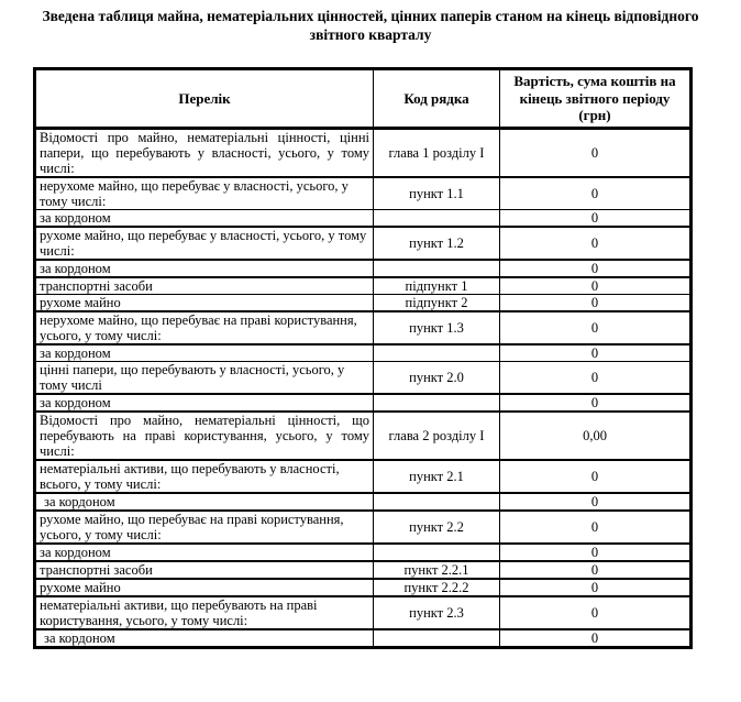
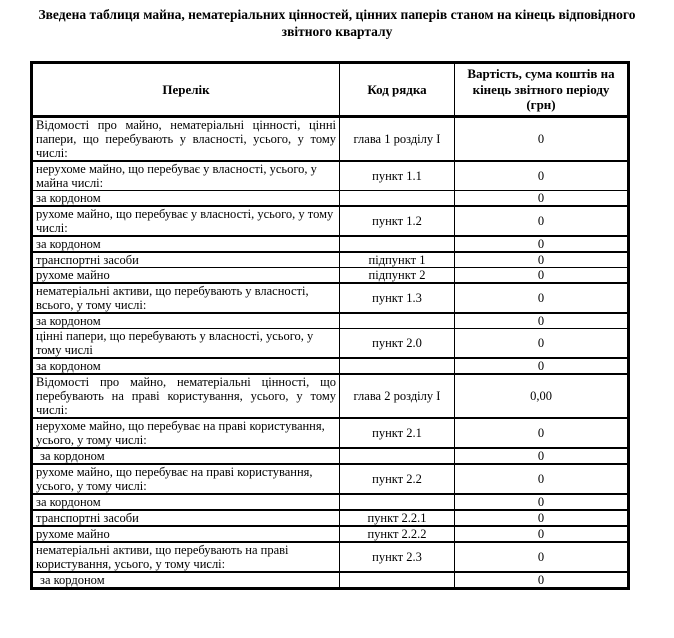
  Зведена таблиця майна, нематеріальних цінностей, цінних паперів станом на кінець відповідного звітного кварталу
  Перелік	Код рядка	Вартість, сума коштів на кінець звітного періоду (грн)
  Відомості про майно, нематеріальні цінності, цінні папери, що перебувають у власності, усього, у тому числі:	глава 1 розділу I	0
- нерухоме майно, що перебуває у власності, усього, у тому числі:	пункт 1.1	0
+ нерухоме майно, що перебуває у власності, усього, у майна числі:	пункт 1.1	0
  за кордоном		0
  рухоме майно, що перебуває у власності, усього, у тому числі:	пункт 1.2	0
  за кордоном		0
  транспортні засоби	підпункт 1	0
  рухоме майно	підпункт 2	0
- нерухоме майно, що перебуває на праві користування, усього, у тому числі:	пункт 1.3	0
+ нематеріальні активи, що перебувають у власності, всього, у тому числі:	пункт 1.3	0
  за кордоном		0
  цінні папери, що перебувають у власності, усього, у тому числі	пункт 2.0	0
  за кордоном		0
  Відомості про майно, нематеріальні цінності, що перебувають на праві користування, усього, у тому числі:	глава 2 розділу I	0,00
- нематеріальні активи, що перебувають у власності, всього, у тому числі:	пункт 2.1	0
+ нерухоме майно, що перебуває на праві користування, усього, у тому числі:	пункт 2.1	0
  за кордоном		0
  рухоме майно, що перебуває на праві користування, усього, у тому числі:	пункт 2.2	0
  за кордоном		0
  транспортні засоби	пункт 2.2.1	0
  рухоме майно	пункт 2.2.2	0
  нематеріальні активи, що перебувають на праві користування, усього, у тому числі:	пункт 2.3	0
  за кордоном		0
